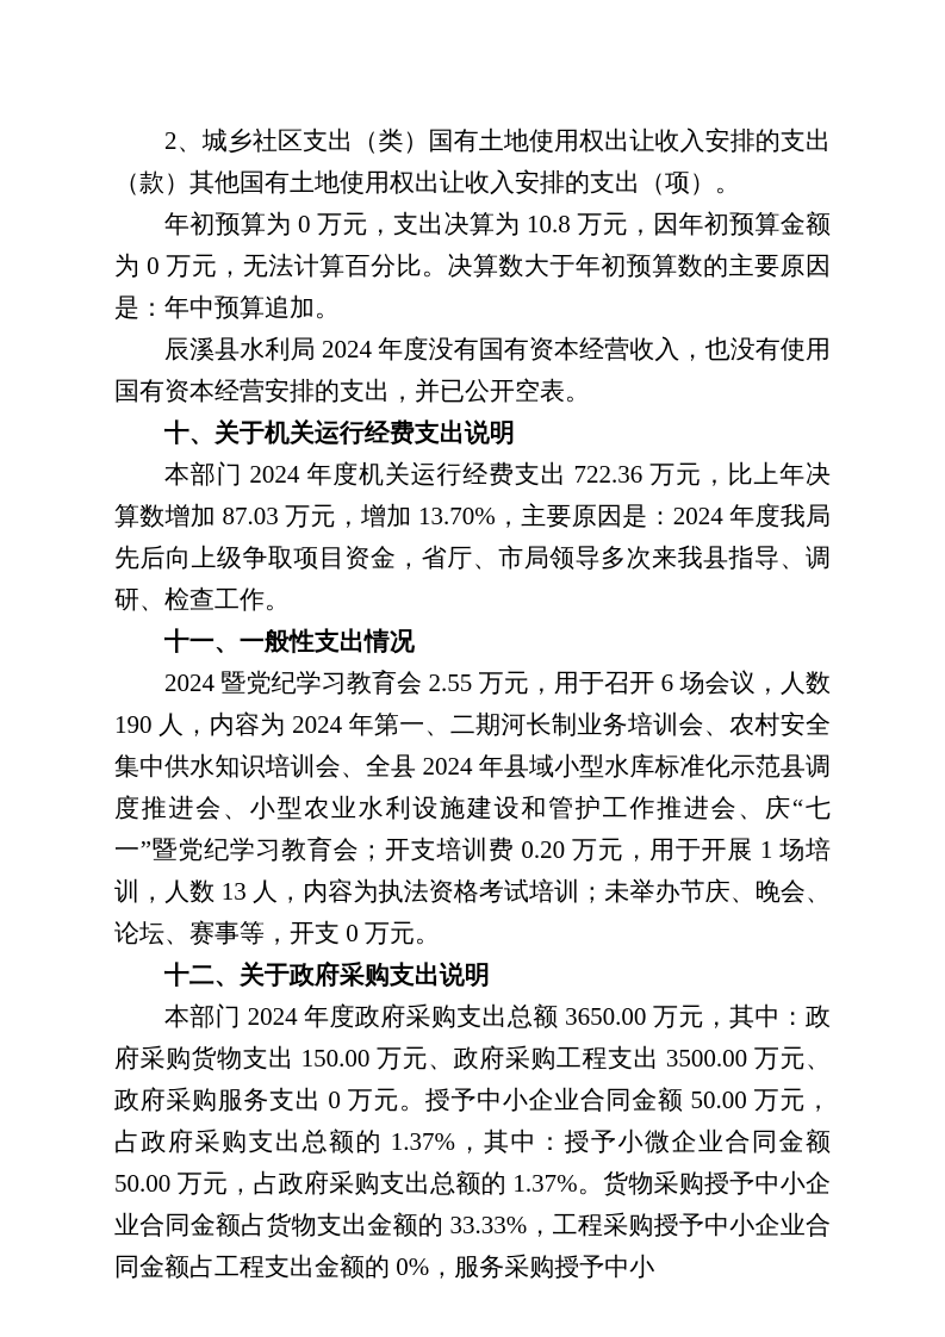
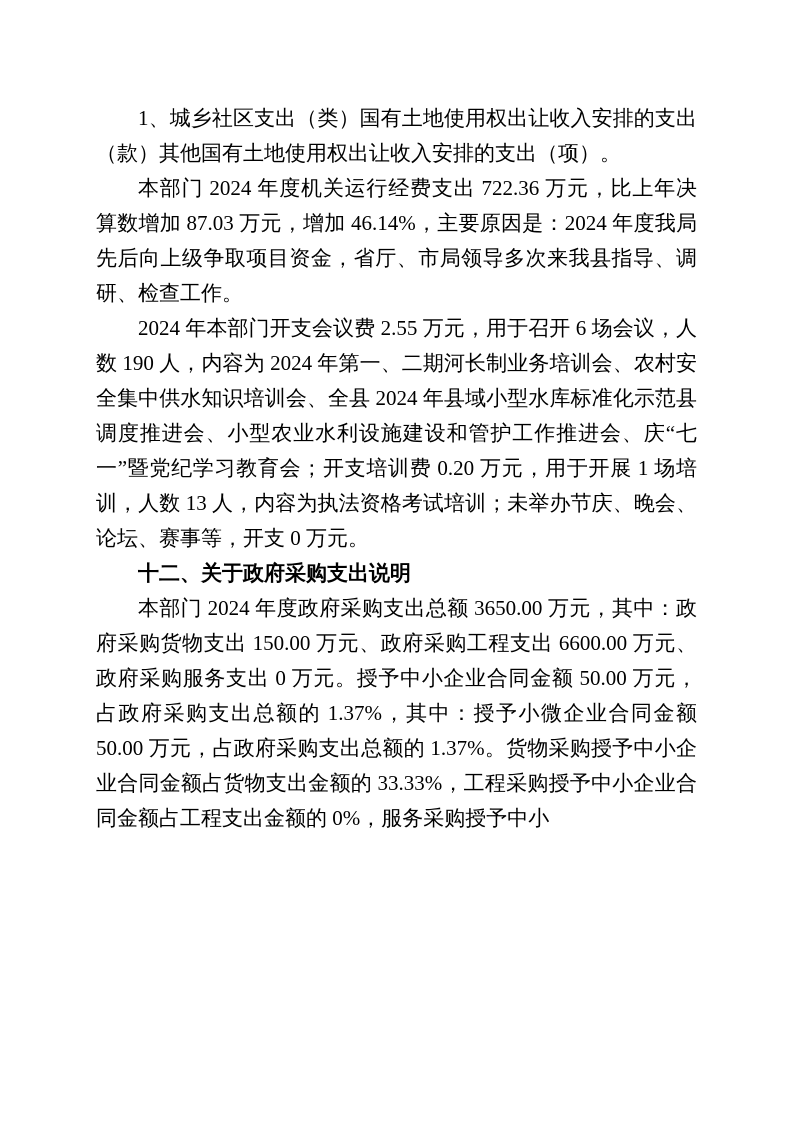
- 2、城乡社区支出（类）国有土地使用权出让收入安排的支出（款）其他国有土地使用权出让收入安排的支出（项）。
+ 1、城乡社区支出（类）国有土地使用权出让收入安排的支出（款）其他国有土地使用权出让收入安排的支出（项）。
- 年初预算为 0 万元，支出决算为 10.8 万元，因年初预算金额为 0 万元，无法计算百分比。决算数大于年初预算数的主要原因是：年中预算追加。
- 辰溪县水利局 2024 年度没有国有资本经营收入，也没有使用国有资本经营安排的支出，并已公开空表。
- 十、关于机关运行经费支出说明
- 本部门 2024 年度机关运行经费支出 722.36 万元，比上年决算数增加 87.03 万元，增加 13.70%，主要原因是：2024 年度我局先后向上级争取项目资金，省厅、市局领导多次来我县指导、调研、检查工作。
+ 本部门 2024 年度机关运行经费支出 722.36 万元，比上年决算数增加 87.03 万元，增加 46.14%，主要原因是：2024 年度我局先后向上级争取项目资金，省厅、市局领导多次来我县指导、调研、检查工作。
- 十一、一般性支出情况
- 2024 暨党纪学习教育会 2.55 万元，用于召开 6 场会议，人数 190 人，内容为 2024 年第一、二期河长制业务培训会、农村安全集中供水知识培训会、全县 2024 年县域小型水库标准化示范县调度推进会、小型农业水利设施建设和管护工作推进会、庆“七一”暨党纪学习教育会；开支培训费 0.20 万元，用于开展 1 场培训，人数 13 人，内容为执法资格考试培训；未举办节庆、晚会、论坛、赛事等，开支 0 万元。
+ 2024 年本部门开支会议费 2.55 万元，用于召开 6 场会议，人数 190 人，内容为 2024 年第一、二期河长制业务培训会、农村安全集中供水知识培训会、全县 2024 年县域小型水库标准化示范县调度推进会、小型农业水利设施建设和管护工作推进会、庆“七一”暨党纪学习教育会；开支培训费 0.20 万元，用于开展 1 场培训，人数 13 人，内容为执法资格考试培训；未举办节庆、晚会、论坛、赛事等，开支 0 万元。
  十二、关于政府采购支出说明
- 本部门 2024 年度政府采购支出总额 3650.00 万元，其中：政府采购货物支出 150.00 万元、政府采购工程支出 3500.00 万元、政府采购服务支出 0 万元。授予中小企业合同金额 50.00 万元，占政府采购支出总额的 1.37%，其中：授予小微企业合同金额 50.00 万元，占政府采购支出总额的 1.37%。货物采购授予中小企业合同金额占货物支出金额的 33.33%，工程采购授予中小企业合同金额占工程支出金额的 0%，服务采购授予中小
+ 本部门 2024 年度政府采购支出总额 3650.00 万元，其中：政府采购货物支出 150.00 万元、政府采购工程支出 6600.00 万元、政府采购服务支出 0 万元。授予中小企业合同金额 50.00 万元，占政府采购支出总额的 1.37%，其中：授予小微企业合同金额 50.00 万元，占政府采购支出总额的 1.37%。货物采购授予中小企业合同金额占货物支出金额的 33.33%，工程采购授予中小企业合同金额占工程支出金额的 0%，服务采购授予中小
